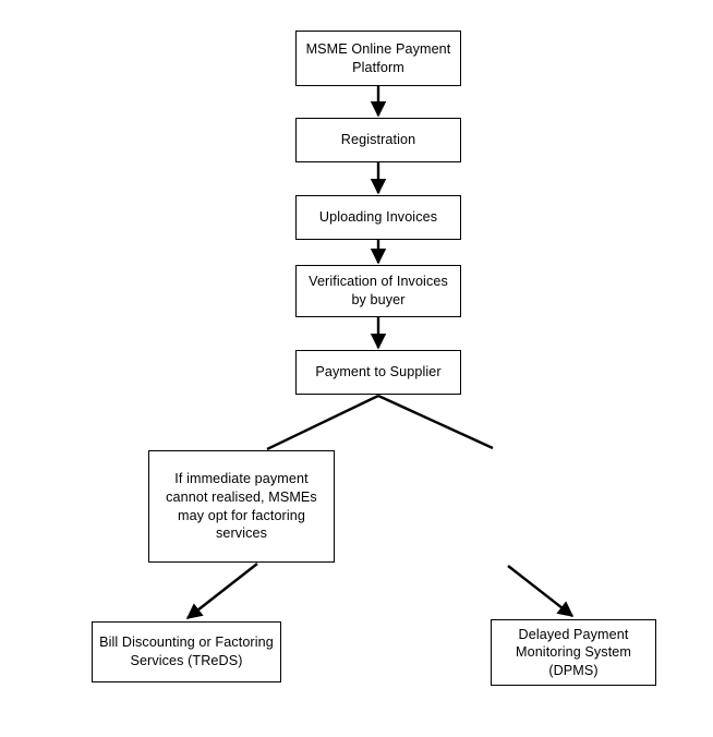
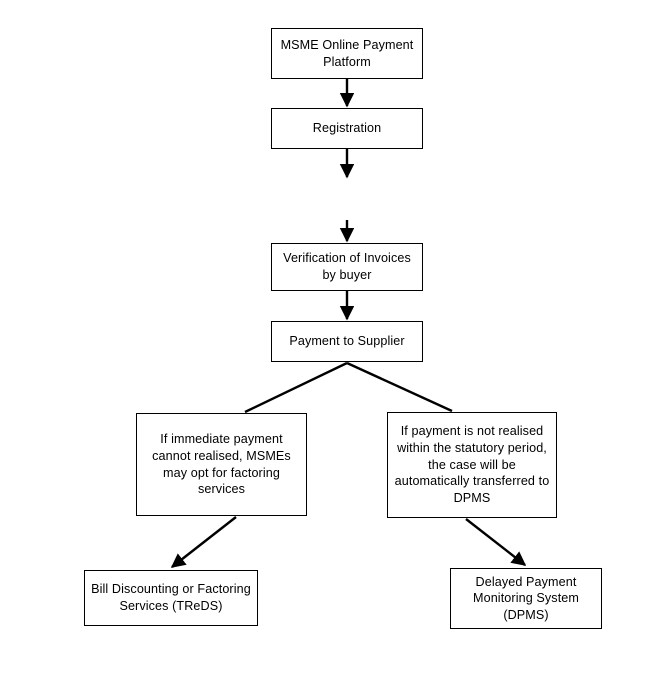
  MSME Online Payment Platform
  Registration
- Uploading Invoices
  Verification of Invoices by buyer
  Payment to Supplier
  If immediate payment cannot realised, MSMEs may opt for factoring services
+ If payment is not realised within the statutory period, the case will be automatically transferred to DPMS
  Bill Discounting or Factoring Services (TReDS)
  Delayed Payment Monitoring System (DPMS)
